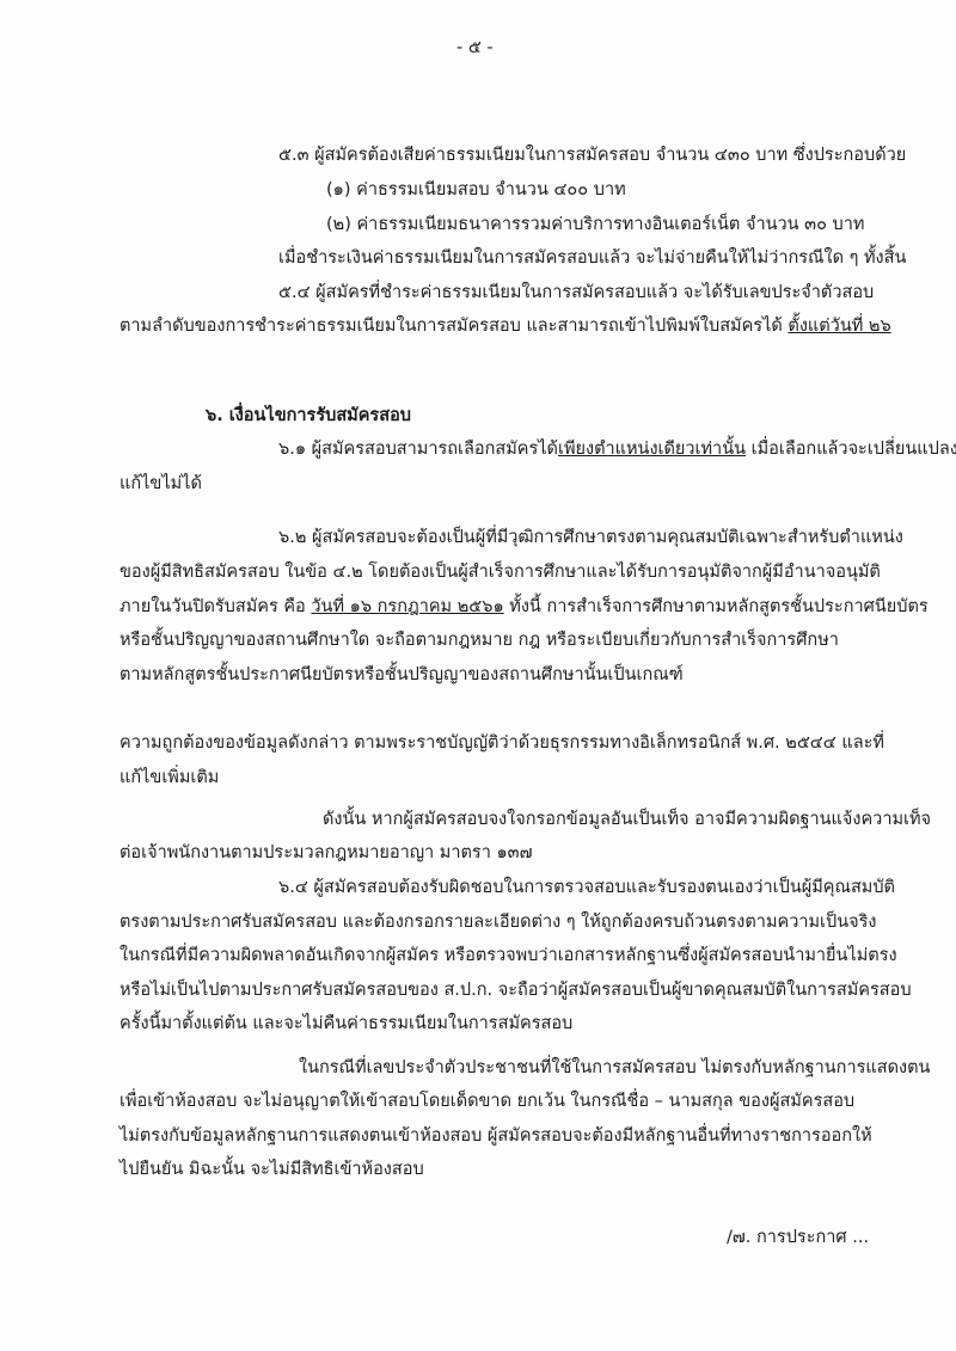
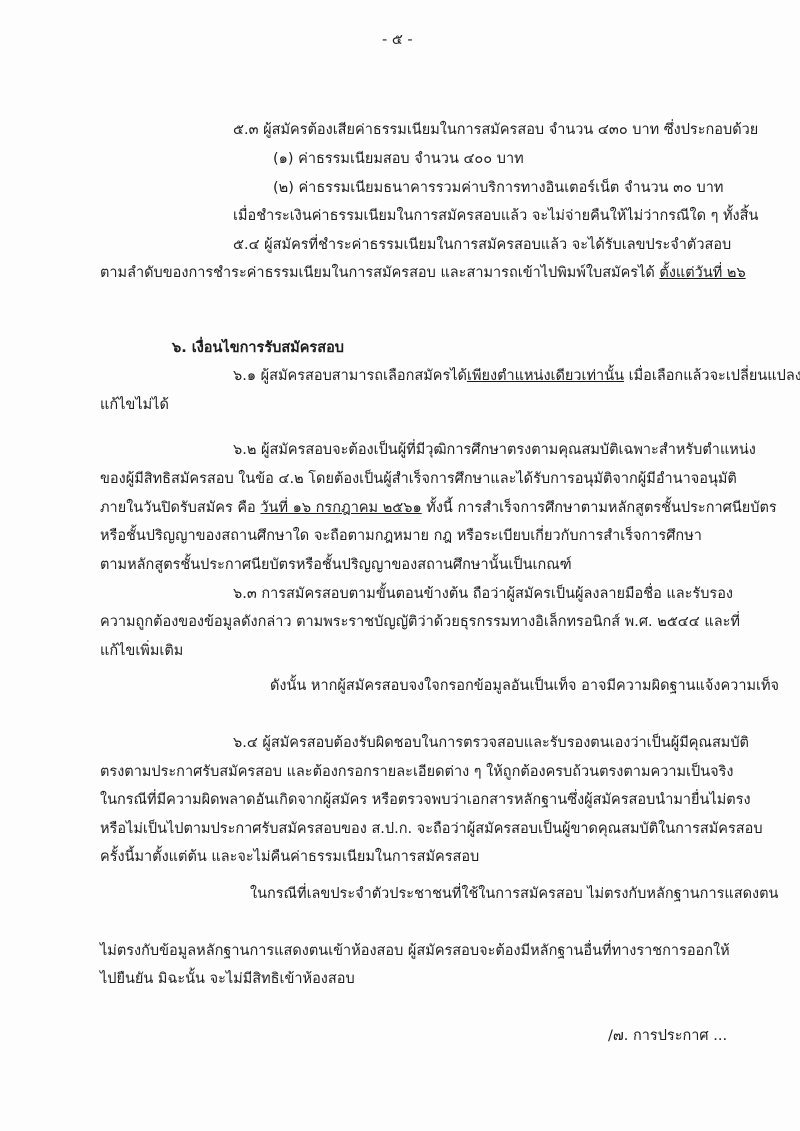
  - ๕ -
  ๕.๓ ผู้สมัครต้องเสียค่าธรรมเนียมในการสมัครสอบ จำนวน ๔๓๐ บาท ซึ่งประกอบด้วย
  (๑) ค่าธรรมเนียมสอบ จำนวน ๔๐๐ บาท
  (๒) ค่าธรรมเนียมธนาคารรวมค่าบริการทางอินเตอร์เน็ต จำนวน ๓๐ บาท
  เมื่อชำระเงินค่าธรรมเนียมในการสมัครสอบแล้ว จะไม่จ่ายคืนให้ไม่ว่ากรณีใด ๆ ทั้งสิ้น
  ๕.๔ ผู้สมัครที่ชำระค่าธรรมเนียมในการสมัครสอบแล้ว จะได้รับเลขประจำตัวสอบ
  ตามลำดับของการชำระค่าธรรมเนียมในการสมัครสอบ และสามารถเข้าไปพิมพ์ใบสมัครได้ ตั้งแต่วันที่ ๒๖
  ๖. เงื่อนไขการรับสมัครสอบ
  ๖.๑ ผู้สมัครสอบสามารถเลือกสมัครได้เพียงตำแหน่งเดียวเท่านั้น เมื่อเลือกแล้วจะเปลี่ยนแปลง
  แก้ไขไม่ได้
  ๖.๒ ผู้สมัครสอบจะต้องเป็นผู้ที่มีวุฒิการศึกษาตรงตามคุณสมบัติเฉพาะสำหรับตำแหน่ง
  ของผู้มีสิทธิสมัครสอบ ในข้อ ๔.๒ โดยต้องเป็นผู้สำเร็จการศึกษาและได้รับการอนุมัติจากผู้มีอำนาจอนุมัติ
  ภายในวันปิดรับสมัคร คือ วันที่ ๑๖ กรกฎาคม ๒๕๖๑ ทั้งนี้ การสำเร็จการศึกษาตามหลักสูตรชั้นประกาศนียบัตร
  หรือชั้นปริญญาของสถานศึกษาใด จะถือตามกฎหมาย กฎ หรือระเบียบเกี่ยวกับการสำเร็จการศึกษา
  ตามหลักสูตรชั้นประกาศนียบัตรหรือชั้นปริญญาของสถานศึกษานั้นเป็นเกณฑ์
+ ๖.๓ การสมัครสอบตามขั้นตอนข้างต้น ถือว่าผู้สมัครเป็นผู้ลงลายมือชื่อ และรับรอง
  ความถูกต้องของข้อมูลดังกล่าว ตามพระราชบัญญัติว่าด้วยธุรกรรมทางอิเล็กทรอนิกส์ พ.ศ. ๒๕๔๔ และที่
  แก้ไขเพิ่มเติม
  ดังนั้น หากผู้สมัครสอบจงใจกรอกข้อมูลอันเป็นเท็จ อาจมีความผิดฐานแจ้งความเท็จ
- ต่อเจ้าพนักงานตามประมวลกฎหมายอาญา มาตรา ๑๓๗
  ๖.๔ ผู้สมัครสอบต้องรับผิดชอบในการตรวจสอบและรับรองตนเองว่าเป็นผู้มีคุณสมบัติ
  ตรงตามประกาศรับสมัครสอบ และต้องกรอกรายละเอียดต่าง ๆ ให้ถูกต้องครบถ้วนตรงตามความเป็นจริง
  ในกรณีที่มีความผิดพลาดอันเกิดจากผู้สมัคร หรือตรวจพบว่าเอกสารหลักฐานซึ่งผู้สมัครสอบนำมายื่นไม่ตรง
  หรือไม่เป็นไปตามประกาศรับสมัครสอบของ ส.ป.ก. จะถือว่าผู้สมัครสอบเป็นผู้ขาดคุณสมบัติในการสมัครสอบ
  ครั้งนี้มาตั้งแต่ต้น และจะไม่คืนค่าธรรมเนียมในการสมัครสอบ
  ในกรณีที่เลขประจำตัวประชาชนที่ใช้ในการสมัครสอบ ไม่ตรงกับหลักฐานการแสดงตน
- เพื่อเข้าห้องสอบ จะไม่อนุญาตให้เข้าสอบโดยเด็ดขาด ยกเว้น ในกรณีชื่อ – นามสกุล ของผู้สมัครสอบ
  ไม่ตรงกับข้อมูลหลักฐานการแสดงตนเข้าห้องสอบ ผู้สมัครสอบจะต้องมีหลักฐานอื่นที่ทางราชการออกให้
  ไปยืนยัน มิฉะนั้น จะไม่มีสิทธิเข้าห้องสอบ
  /๗. การประกาศ ...
